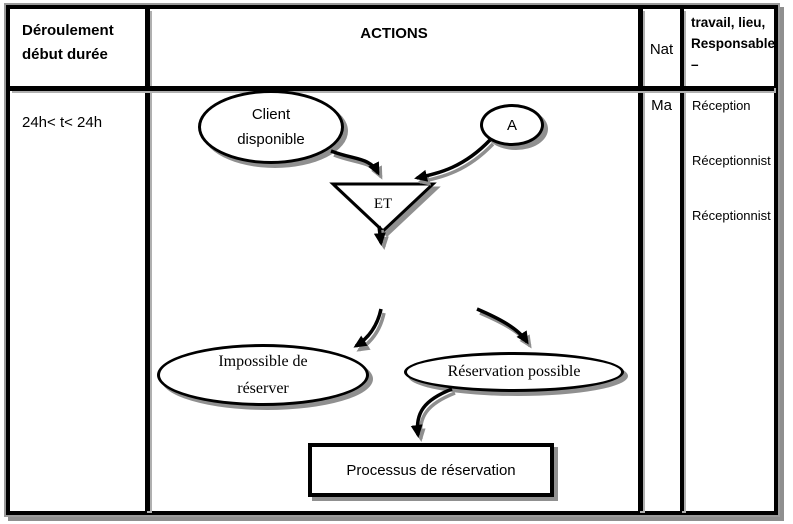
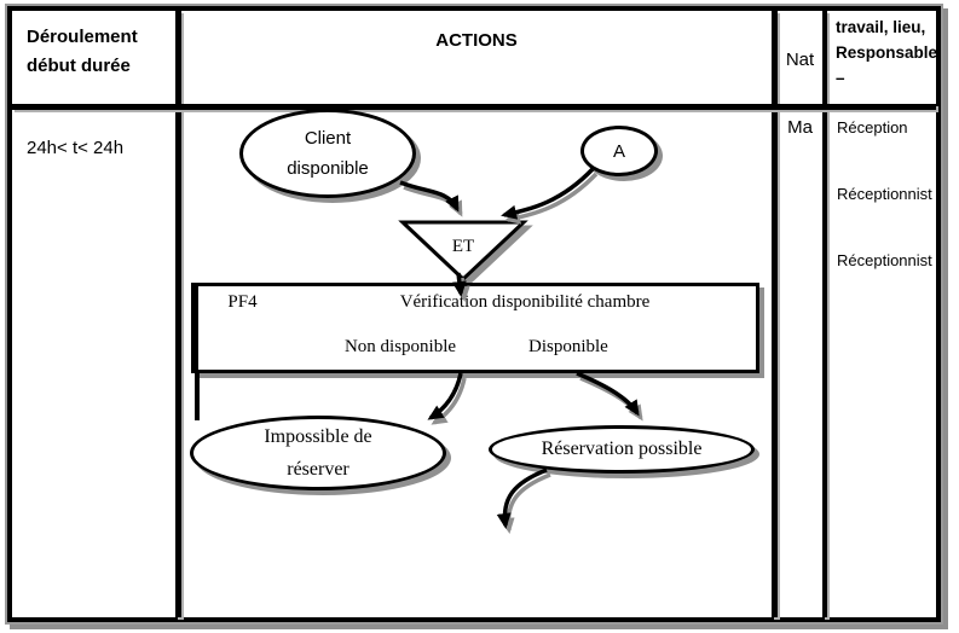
  Déroulement
  début durée
  ACTIONS
  Nat
  travail, lieu,
  Responsable
  –
  24h< t< 24h
  Ma
  Réception
  Réceptionnist
  Réceptionnist
  Client
  disponible
  A
  ET
+ PF4
+ Vérification disponibilité chambre
+ Non disponible
+ Disponible
  Impossible de
  réserver
  Réservation possible
- Processus de réservation
